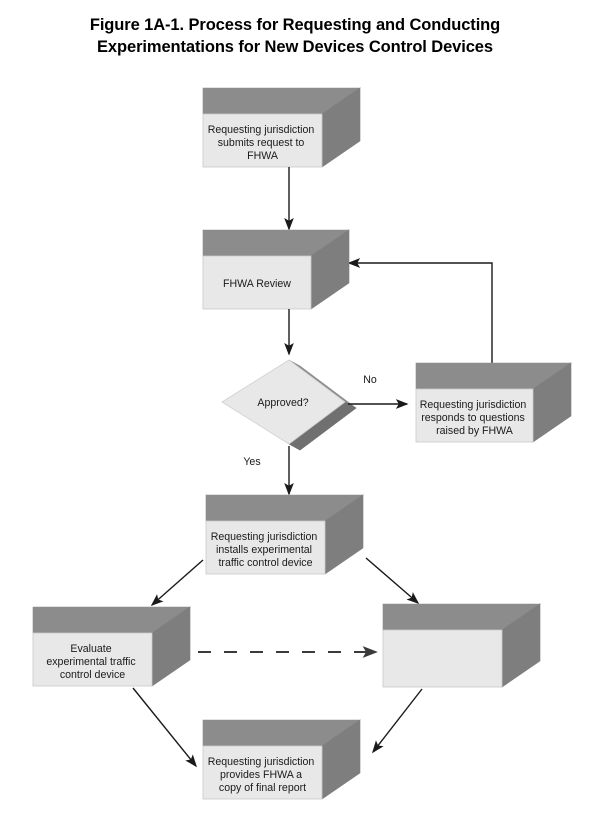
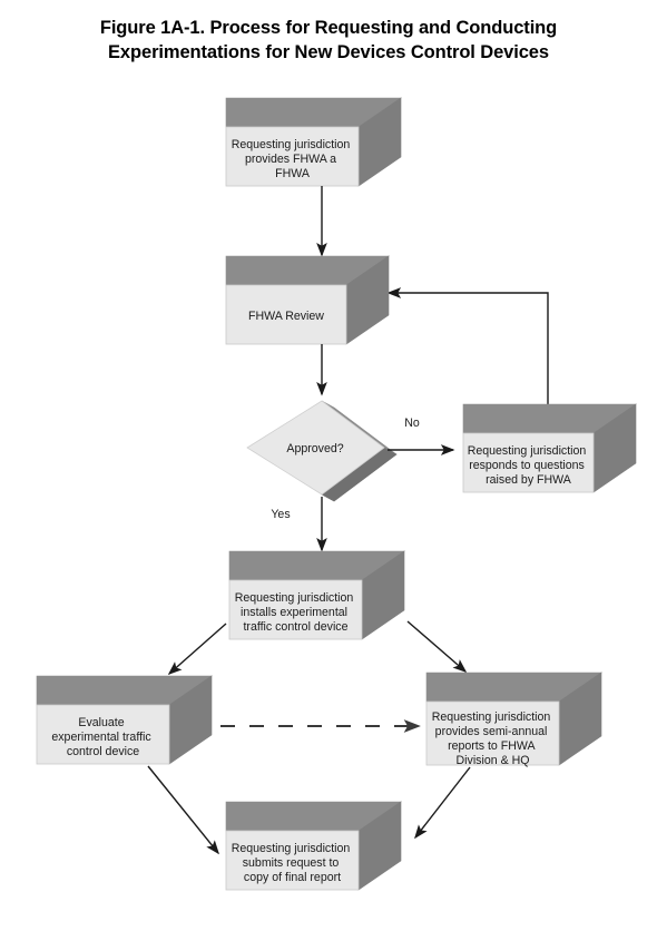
  Figure 1A-1. Process for Requesting and Conducting
  Experimentations for New Devices Control Devices
- Requesting jurisdiction submits request to FHWA
+ Requesting jurisdiction provides FHWA a FHWA
  FHWA Review
  Approved?
  No
  Yes
  Requesting jurisdiction responds to questions raised by FHWA
  Requesting jurisdiction installs experimental traffic control device
  Evaluate experimental traffic control device
+ Requesting jurisdiction provides semi-annual reports to FHWA Division & HQ
- Requesting jurisdiction provides FHWA a copy of final report
+ Requesting jurisdiction submits request to copy of final report
